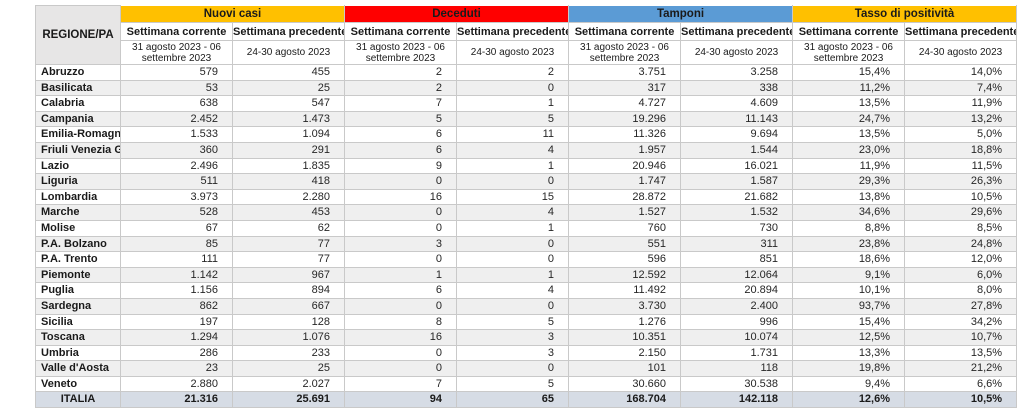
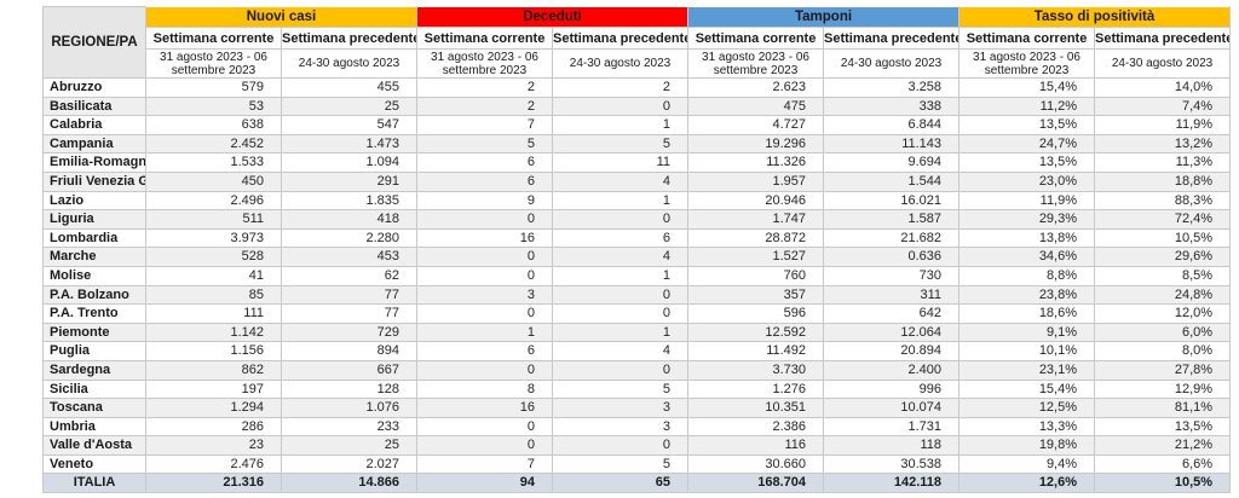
  REGIONE/PA	Nuovi casi	Deceduti	Tamponi	Tasso di positività
  Settimana corrente	Settimana precedent	Settimana corrente	Settimana precedent	Settimana corrente	Settimana precedent	Settimana corrente	Settimana precedente
  31 agosto 2023 - 06 settembre 2023	24-30 agosto 2023	31 agosto 2023 - 06 settembre 2023	24-30 agosto 2023	31 agosto 2023 - 06 settembre 2023	24-30 agosto 2023	31 agosto 2023 - 06 settembre 2023	24-30 agosto 2023
- Abruzzo	579	455	2	2	3.751	3.258	15,4%	14,0%
+ Abruzzo	579	455	2	2	2.623	3.258	15,4%	14,0%
- Basilicata	53	25	2	0	317	338	11,2%	7,4%
+ Basilicata	53	25	2	0	475	338	11,2%	7,4%
- Calabria	638	547	7	1	4.727	4.609	13,5%	11,9%
+ Calabria	638	547	7	1	4.727	6.844	13,5%	11,9%
  Campania	2.452	1.473	5	5	19.296	11.143	24,7%	13,2%
- Emilia-Romagn	1.533	1.094	6	11	11.326	9.694	13,5%	5,0%
+ Emilia-Romagn	1.533	1.094	6	11	11.326	9.694	13,5%	11,3%
- Friuli Venezia G	360	291	6	4	1.957	1.544	23,0%	18,8%
+ Friuli Venezia G	450	291	6	4	1.957	1.544	23,0%	18,8%
- Lazio	2.496	1.835	9	1	20.946	16.021	11,9%	11,5%
+ Lazio	2.496	1.835	9	1	20.946	16.021	11,9%	88,3%
- Liguria	511	418	0	0	1.747	1.587	29,3%	26,3%
+ Liguria	511	418	0	0	1.747	1.587	29,3%	72,4%
- Lombardia	3.973	2.280	16	15	28.872	21.682	13,8%	10,5%
+ Lombardia	3.973	2.280	16	6	28.872	21.682	13,8%	10,5%
- Marche	528	453	0	4	1.527	1.532	34,6%	29,6%
+ Marche	528	453	0	4	1.527	0.636	34,6%	29,6%
- Molise	67	62	0	1	760	730	8,8%	8,5%
+ Molise	41	62	0	1	760	730	8,8%	8,5%
- P.A. Bolzano	85	77	3	0	551	311	23,8%	24,8%
+ P.A. Bolzano	85	77	3	0	357	311	23,8%	24,8%
- P.A. Trento	111	77	0	0	596	851	18,6%	12,0%
+ P.A. Trento	111	77	0	0	596	642	18,6%	12,0%
- Piemonte	1.142	967	1	1	12.592	12.064	9,1%	6,0%
+ Piemonte	1.142	729	1	1	12.592	12.064	9,1%	6,0%
  Puglia	1.156	894	6	4	11.492	20.894	10,1%	8,0%
- Sardegna	862	667	0	0	3.730	2.400	93,7%	27,8%
+ Sardegna	862	667	0	0	3.730	2.400	23,1%	27,8%
- Sicilia	197	128	8	5	1.276	996	15,4%	34,2%
+ Sicilia	197	128	8	5	1.276	996	15,4%	12,9%
- Toscana	1.294	1.076	16	3	10.351	10.074	12,5%	10,7%
+ Toscana	1.294	1.076	16	3	10.351	10.074	12,5%	81,1%
- Umbria	286	233	0	3	2.150	1.731	13,3%	13,5%
+ Umbria	286	233	0	3	2.386	1.731	13,3%	13,5%
- Valle d'Aosta	23	25	0	0	101	118	19,8%	21,2%
+ Valle d'Aosta	23	25	0	0	116	118	19,8%	21,2%
- Veneto	2.880	2.027	7	5	30.660	30.538	9,4%	6,6%
+ Veneto	2.476	2.027	7	5	30.660	30.538	9,4%	6,6%
- ITALIA	21.316	25.691	94	65	168.704	142.118	12,6%	10,5%
+ ITALIA	21.316	14.866	94	65	168.704	142.118	12,6%	10,5%
